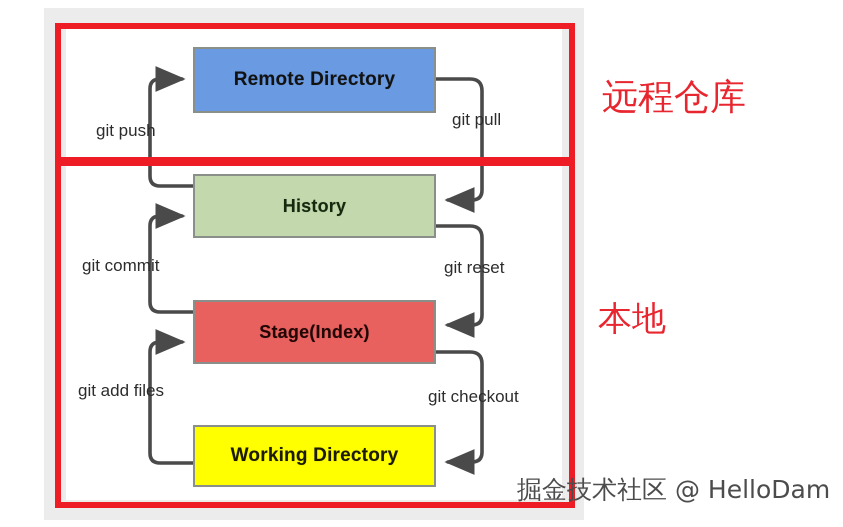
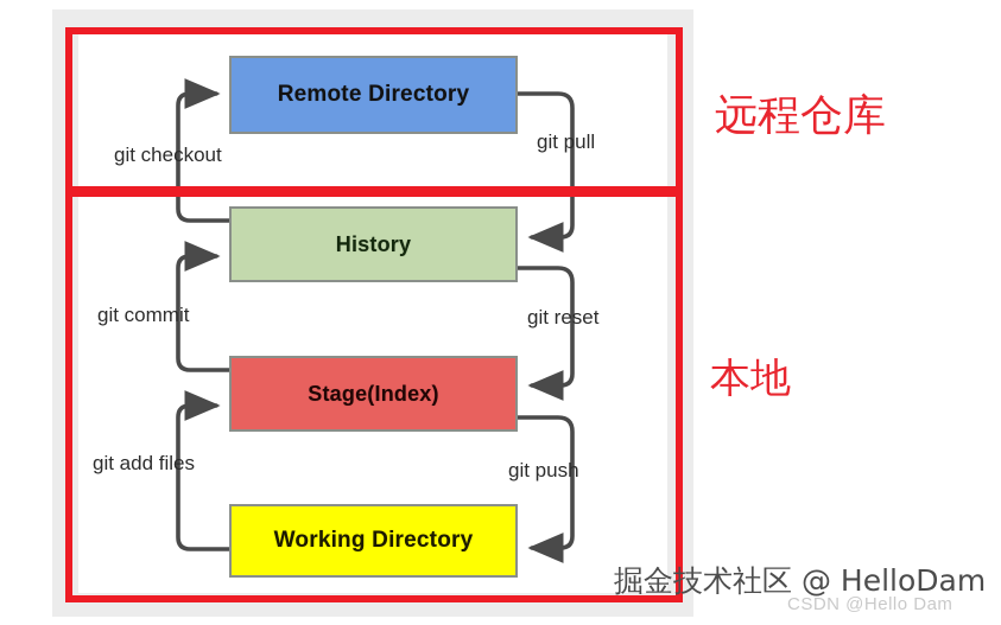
  Remote Directory
  History
  Stage(Index)
  Working Directory
- git push
+ git checkout
  git pull
  git commit
  git reset
  git add files
- git checkout
+ git push
  远程仓库
  本地
  掘金技术社区 @ HelloDam
+ CSDN @Hello Dam
